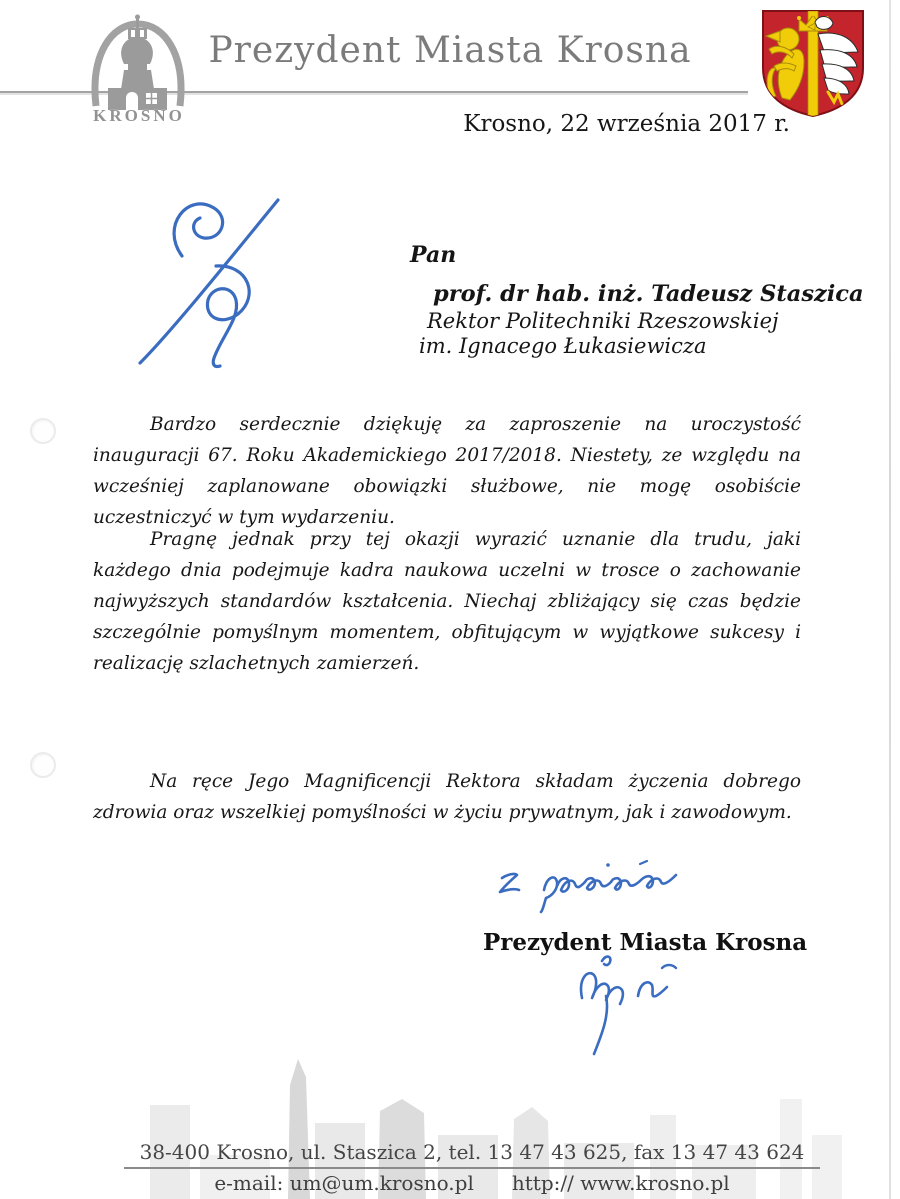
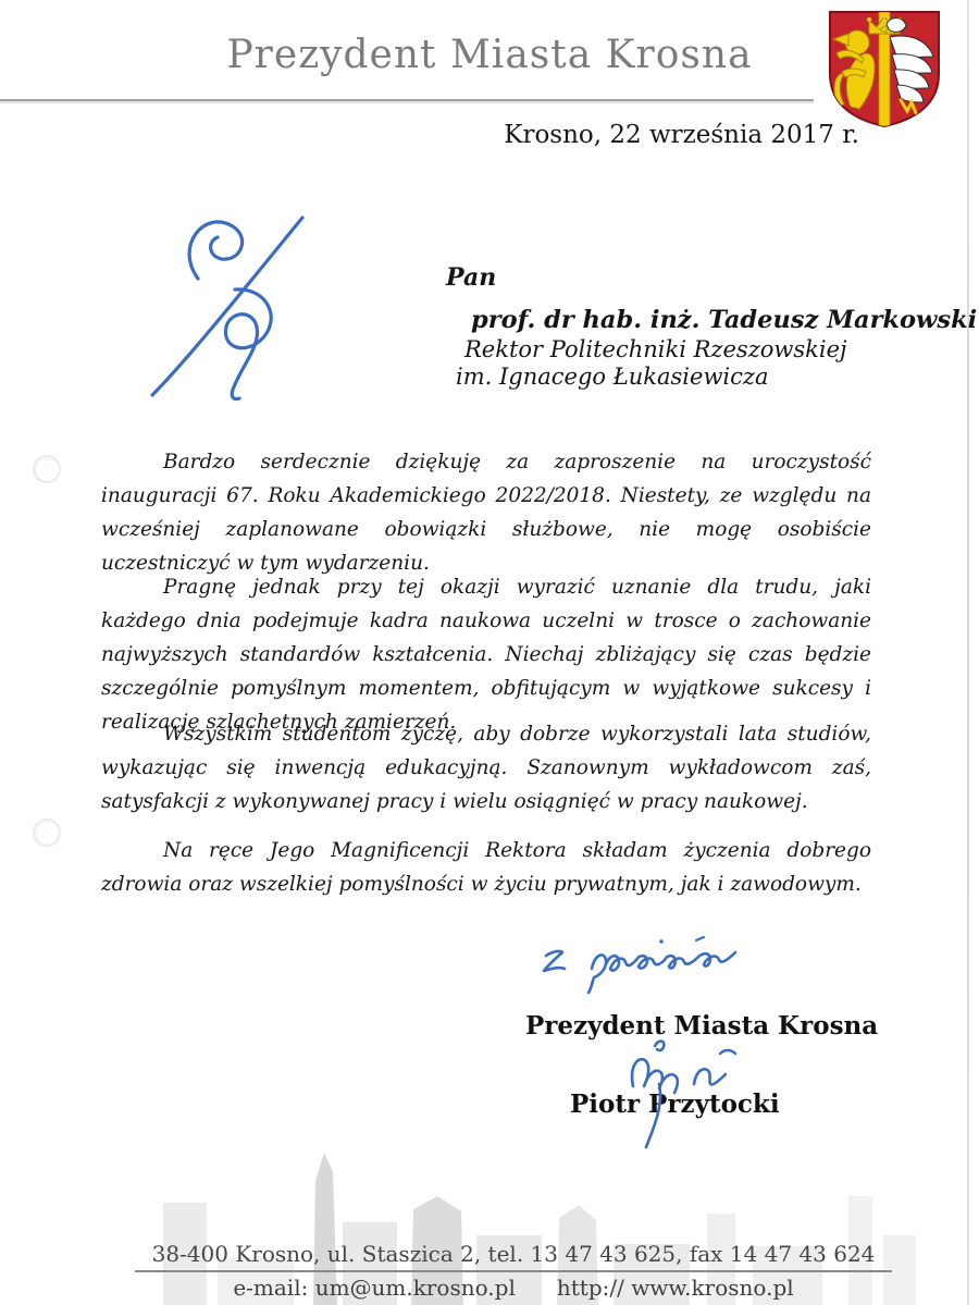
- KROSNO
  Prezydent Miasta Krosna
  Krosno, 22 września 2017 r.
  Pan
- prof. dr hab. inż. Tadeusz Staszica
+ prof. dr hab. inż. Tadeusz Markowski
  Rektor Politechniki Rzeszowskiej
  im. Ignacego Łukasiewicza
- Bardzo serdecznie dziękuję za zaproszenie na uroczystość inauguracji 67. Roku Akademickiego 2017/2018. Niestety, ze względu na wcześniej zaplanowane obowiązki służbowe, nie mogę osobiście uczestniczyć w tym wydarzeniu.
+ Bardzo serdecznie dziękuję za zaproszenie na uroczystość inauguracji 67. Roku Akademickiego 2022/2018. Niestety, ze względu na wcześniej zaplanowane obowiązki służbowe, nie mogę osobiście uczestniczyć w tym wydarzeniu.
  Pragnę jednak przy tej okazji wyrazić uznanie dla trudu, jaki każdego dnia podejmuje kadra naukowa uczelni w trosce o zachowanie najwyższych standardów kształcenia. Niechaj zbliżający się czas będzie szczególnie pomyślnym momentem, obfitującym w wyjątkowe sukcesy i realizację szlachetnych zamierzeń.
+ Wszystkim studentom życzę, aby dobrze wykorzystali lata studiów, wykazując się inwencją edukacyjną. Szanownym wykładowcom zaś, satysfakcji z wykonywanej pracy i wielu osiągnięć w pracy naukowej.
  Na ręce Jego Magnificencji Rektora składam życzenia dobrego zdrowia oraz wszelkiej pomyślności w życiu prywatnym, jak i zawodowym.
  Prezydent Miasta Krosna
+ Piotr Przytocki
- 38-400 Krosno, ul. Staszica 2, tel. 13 47 43 625, fax 13 47 43 624
+ 38-400 Krosno, ul. Staszica 2, tel. 13 47 43 625, fax 14 47 43 624
  e-mail: um@um.krosno.pl http:// www.krosno.pl
